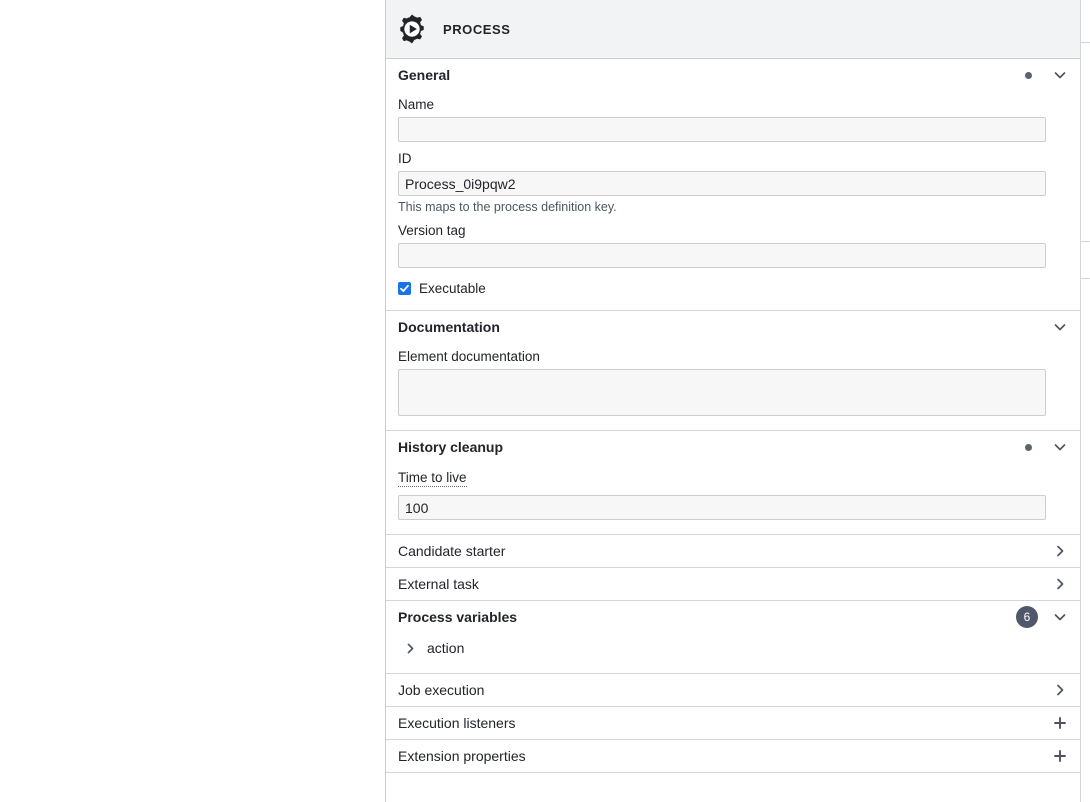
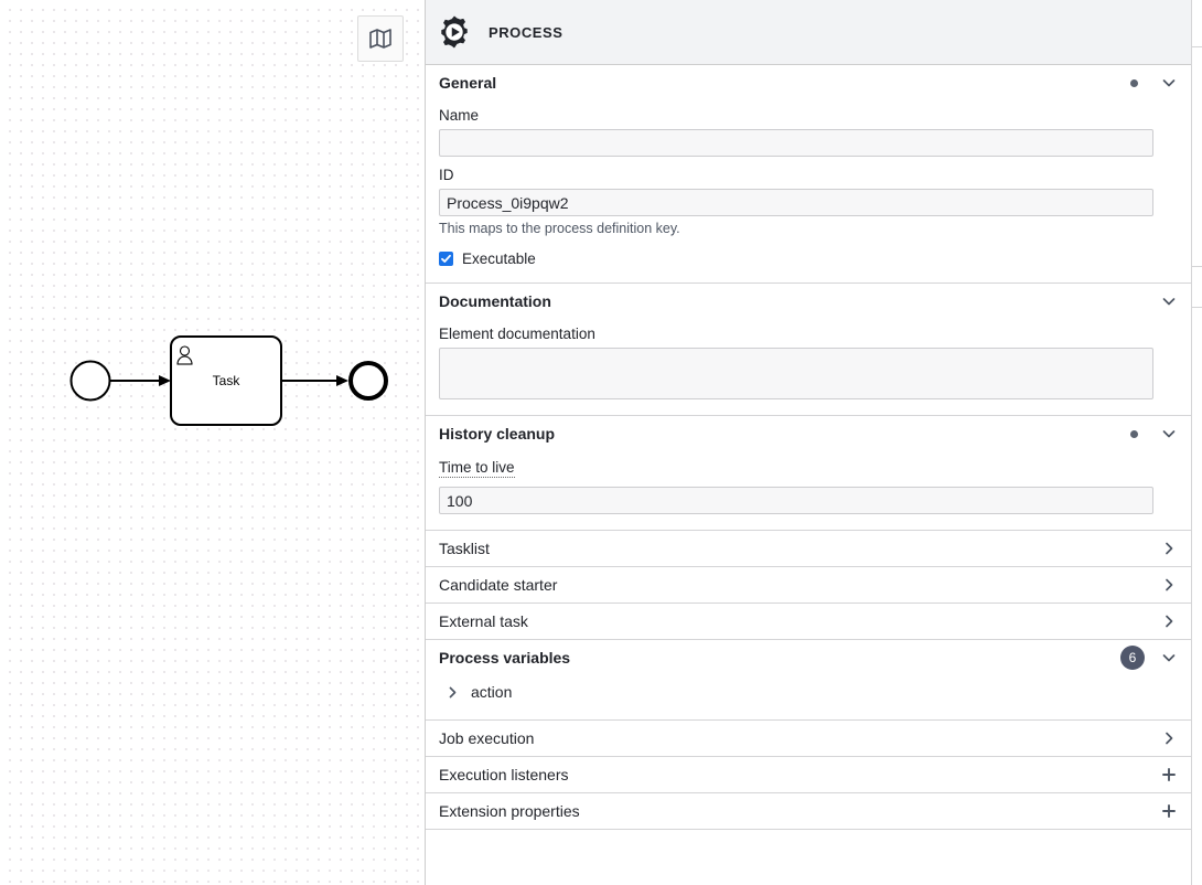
+ Task
  PROCESS
  General
  Name
  ID
  Process_0i9pqw2
  This maps to the process definition key.
- Version tag
  Executable
  Documentation
  Element documentation
  History cleanup
  Time to live
  100
+ Tasklist
  Candidate starter
  External task
  Process variables
  6
  action
  Job execution
  Execution listeners
  Extension properties
